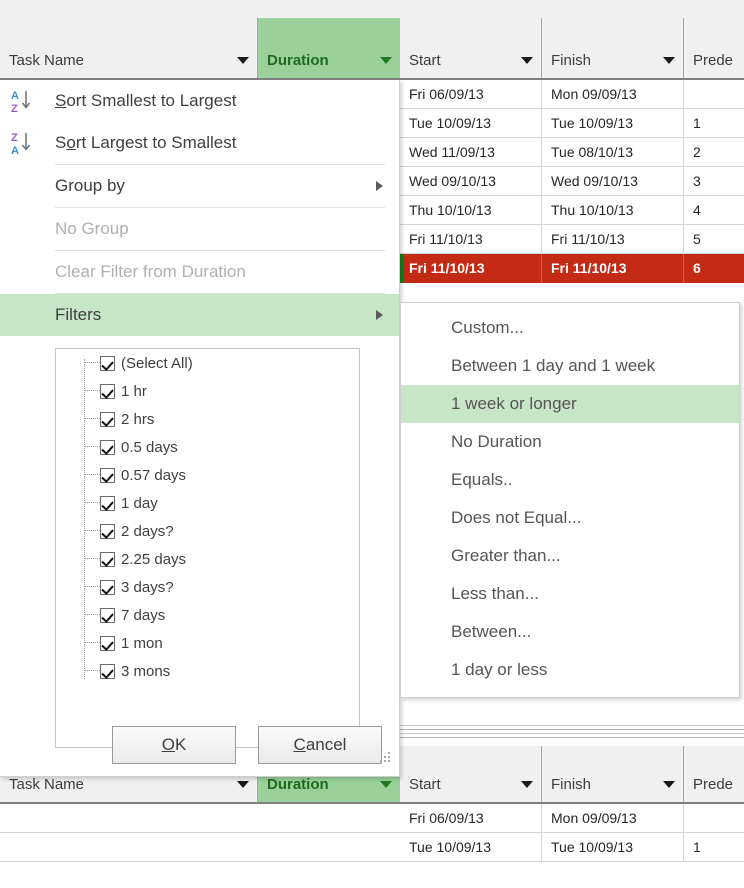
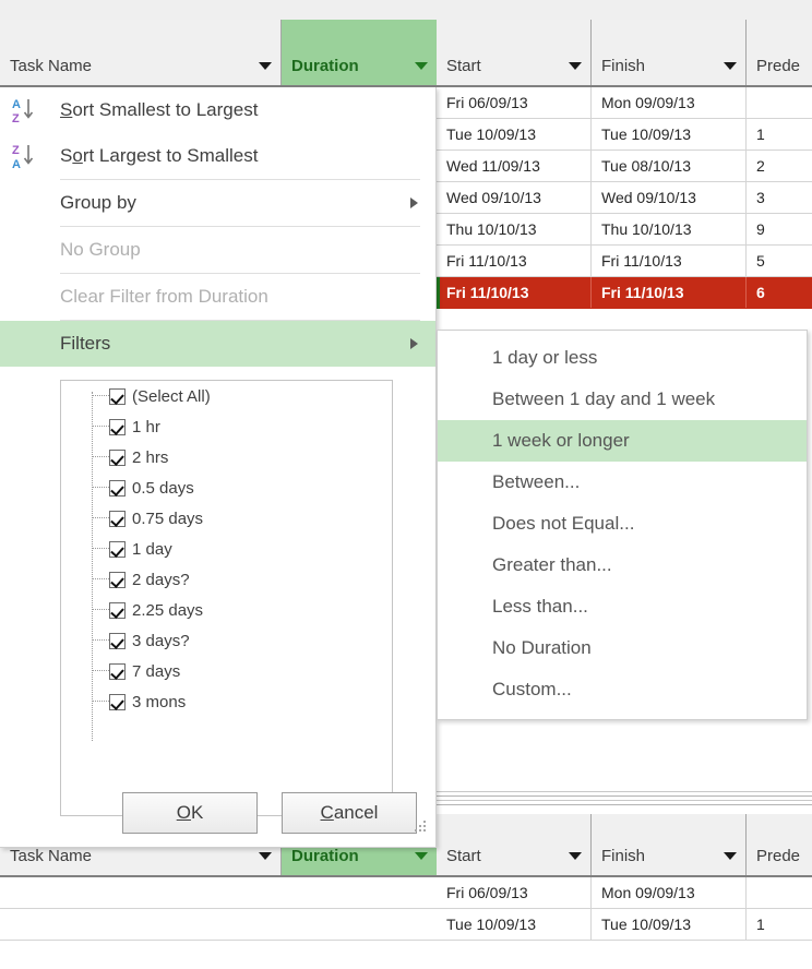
  Task Name
  Duration
  Start
  Finish
  Prede
  Fri 06/09/13
  Mon 09/09/13
  Tue 10/09/13
  Tue 10/09/13
  1
  Wed 11/09/13
  Tue 08/10/13
  2
  Wed 09/10/13
  Wed 09/10/13
  3
  Thu 10/10/13
  Thu 10/10/13
- 4
+ 9
  Fri 11/10/13
  Fri 11/10/13
  5
  Fri 11/10/13
  Fri 11/10/13
  6
  Task Name
  Duration
  Start
  Finish
  Prede
  Fri 06/09/13
  Mon 09/09/13
  Tue 10/09/13
  Tue 10/09/13
  1
  A
  Z
  Sort Smallest to Largest
  Z
  A
  Sort Largest to Smallest
  Group by
  No Group
  Clear Filter from Duration
  Filters
  (Select All)
  1 hr
  2 hrs
  0.5 days
- 0.57 days
+ 0.75 days
  1 day
  2 days?
  2.25 days
  3 days?
  7 days
- 1 mon
  3 mons
  OK
  Cancel
- Custom...
+ 1 day or less
  Between 1 day and 1 week
  1 week or longer
- No Duration
+ Between...
- Equals..
  Does not Equal...
  Greater than...
  Less than...
- Between...
+ No Duration
- 1 day or less
+ Custom...
